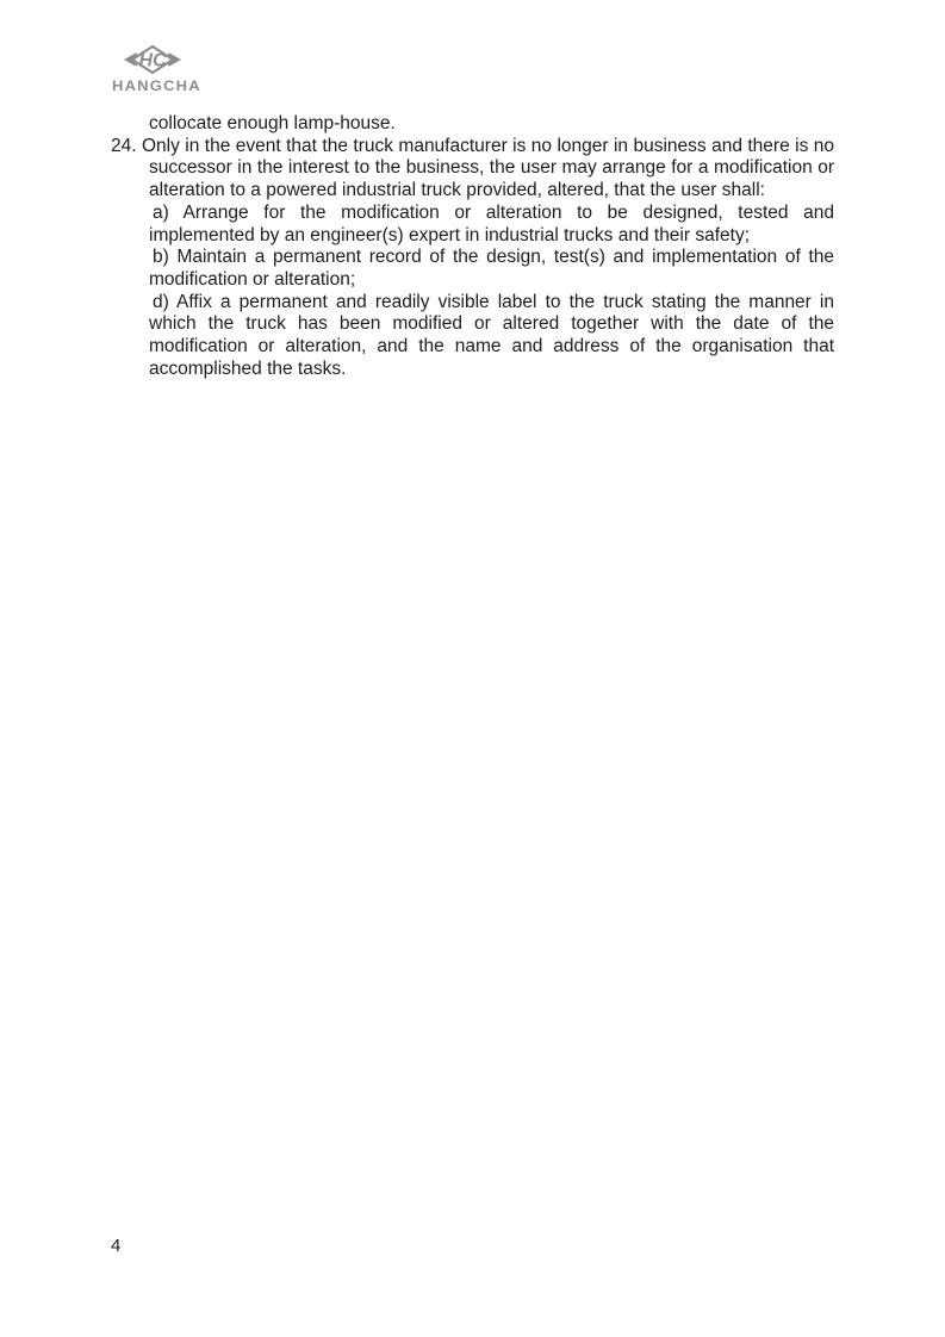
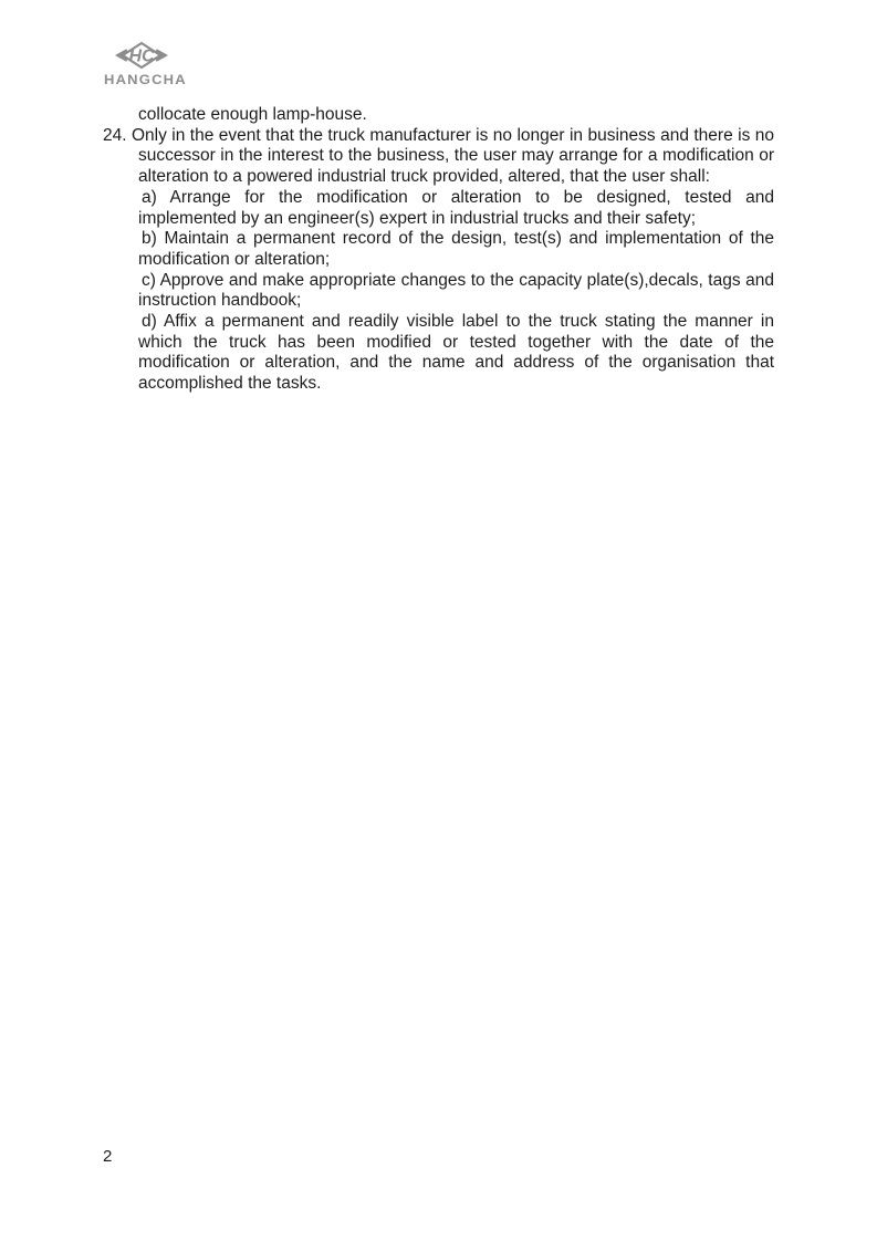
  HC
  HANGCHA
  collocate enough lamp-house.
  24. Only in the event that the truck manufacturer is no longer in business and there is no successor in the interest to the business, the user may arrange for a modification or alteration to a powered industrial truck provided, altered, that the user shall:
  a) Arrange for the modification or alteration to be designed, tested and implemented by an engineer(s) expert in industrial trucks and their safety;
  b) Maintain a permanent record of the design, test(s) and implementation of the modification or alteration;
+ c) Approve and make appropriate changes to the capacity plate(s),decals, tags and instruction handbook;
- d) Affix a permanent and readily visible label to the truck stating the manner in which the truck has been modified or altered together with the date of the modification or alteration, and the name and address of the organisation that accomplished the tasks.
+ d) Affix a permanent and readily visible label to the truck stating the manner in which the truck has been modified or tested together with the date of the modification or alteration, and the name and address of the organisation that accomplished the tasks.
- 4
+ 2
